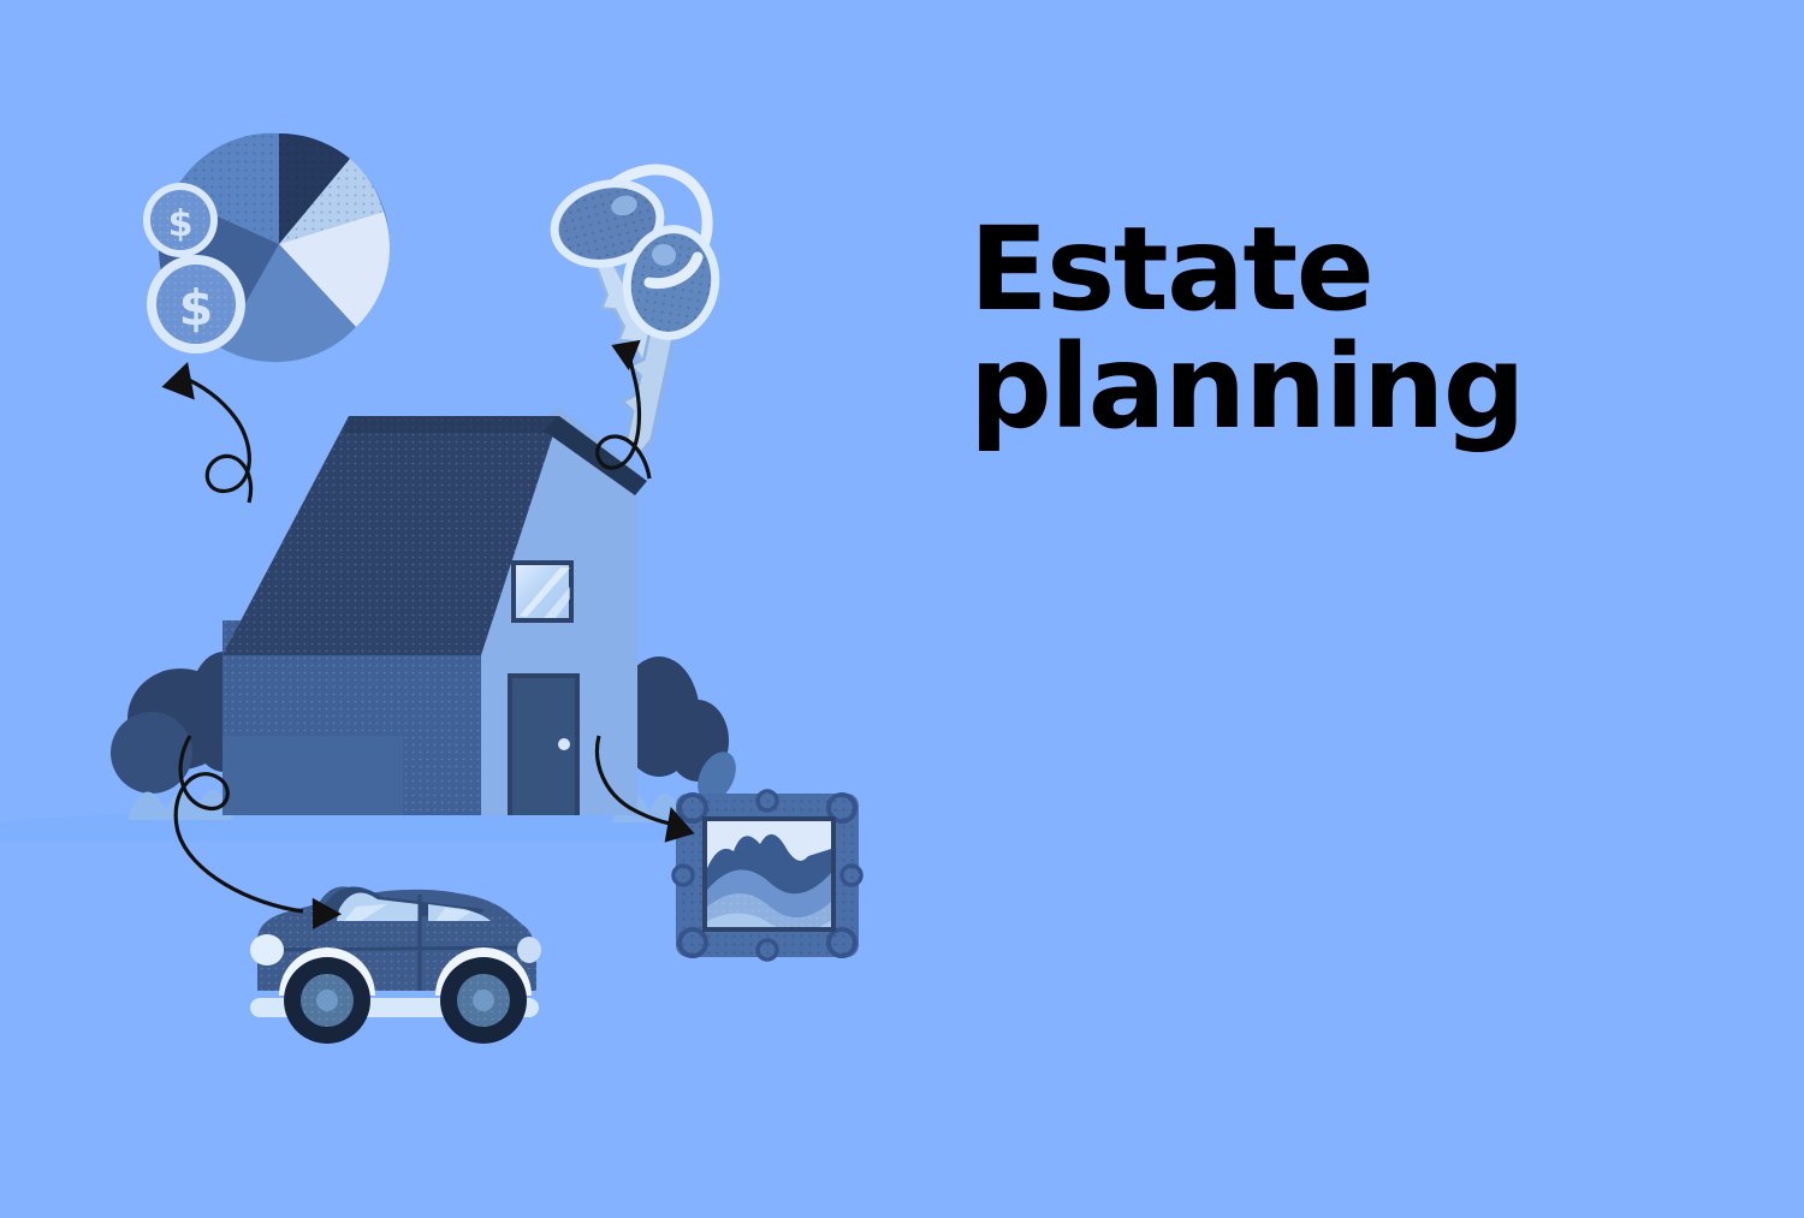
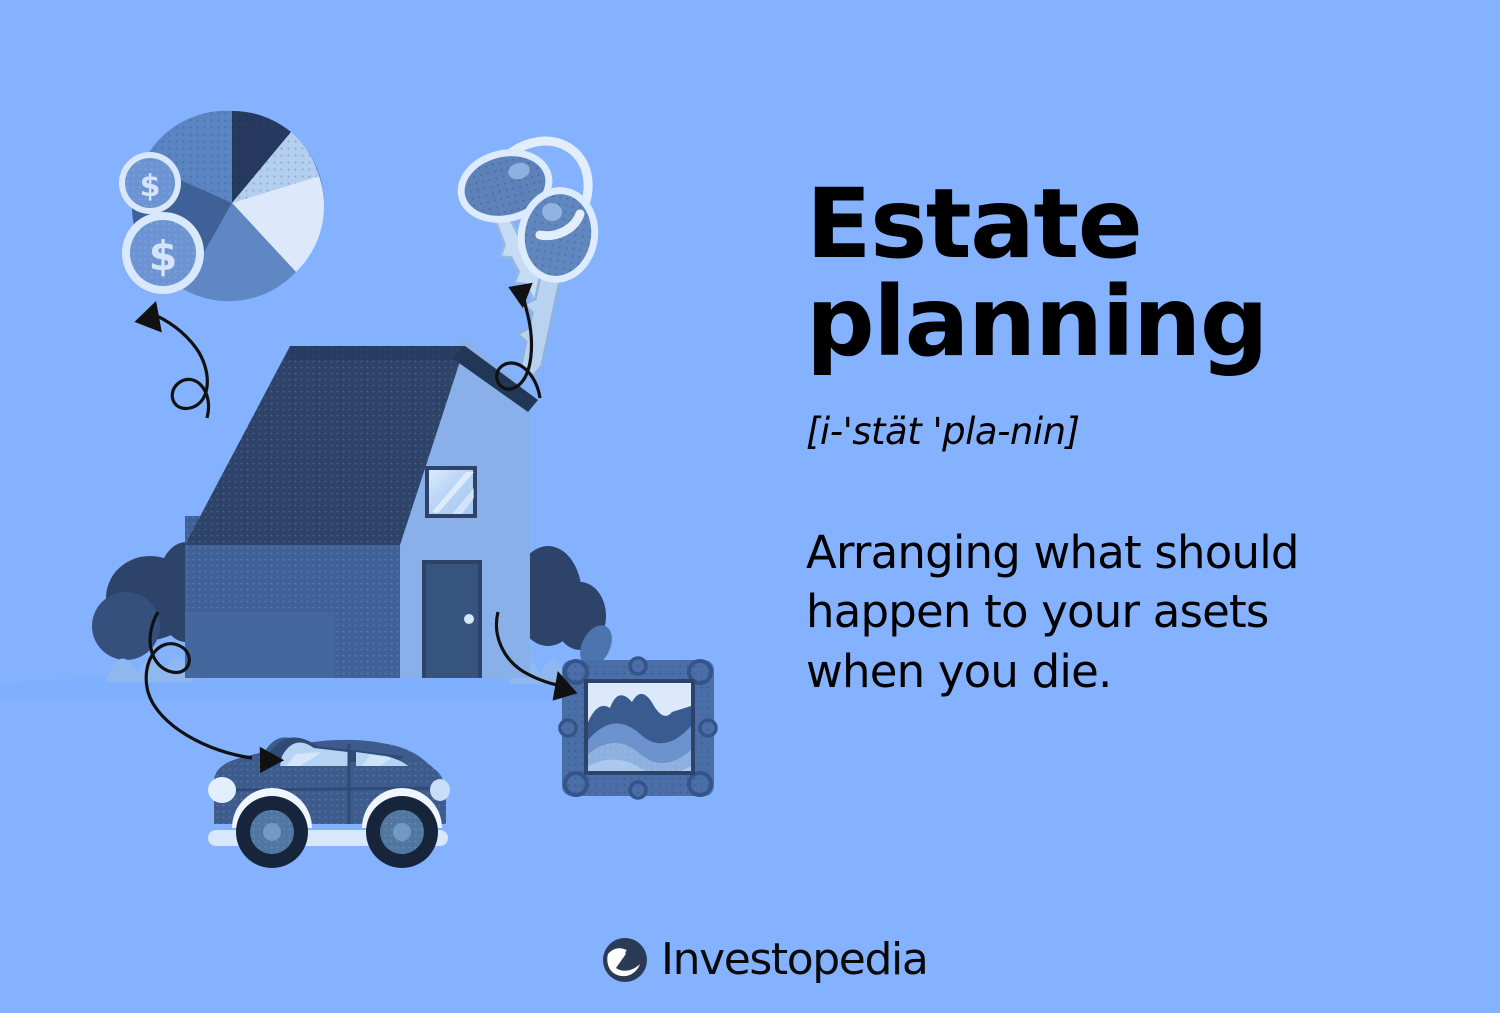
  $
  $
  Estate planning
+ [i-'stät 'pla-nin]
+ Arranging what should happen to your asets when you die.
+ Investopedia
